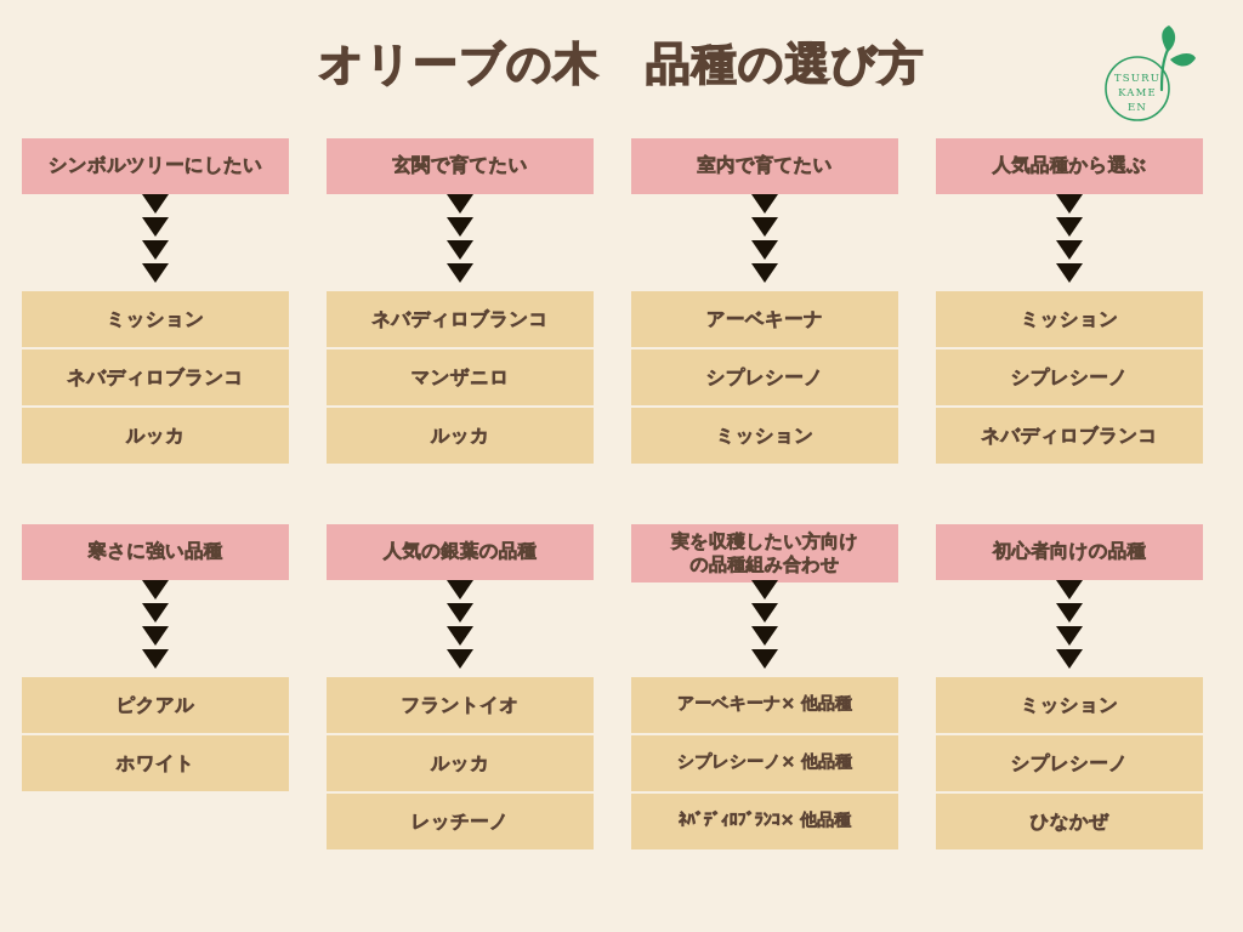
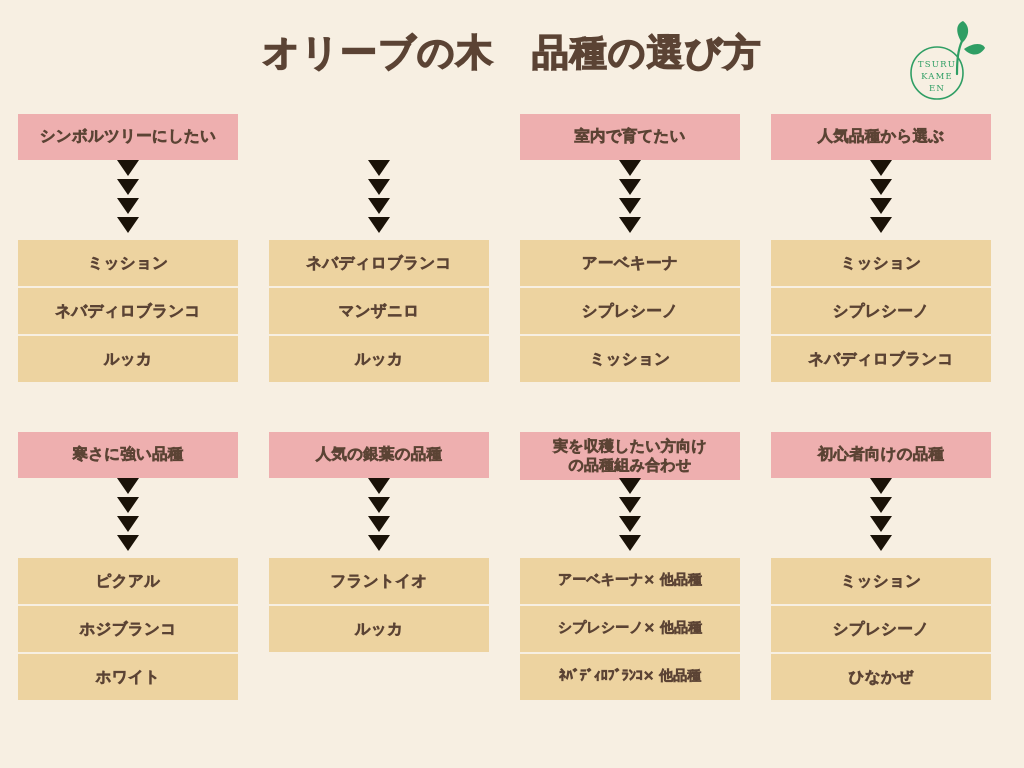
  オリーブの木 品種の選び方
  TSURU
  KAME
  EN
  シンボルツリーにしたい
  ミッション
  ネバディロブランコ
  ルッカ
- 玄関で育てたい
  ネバディロブランコ
  マンザニロ
  ルッカ
  室内で育てたい
  アーベキーナ
  シプレシーノ
  ミッション
  人気品種から選ぶ
  ミッション
  シプレシーノ
  ネバディロブランコ
  寒さに強い品種
  ピクアル
+ ホジブランコ
  ホワイト
  人気の銀葉の品種
  フラントイオ
  ルッカ
- レッチーノ
  実を収穫したい方向け
  の品種組み合わせ
  アーベキーナ× 他品種
  シプレシーノ× 他品種
  ﾈﾊﾞﾃﾞｨﾛﾌﾞﾗﾝｺ× 他品種
  初心者向けの品種
  ミッション
  シプレシーノ
  ひなかぜ
